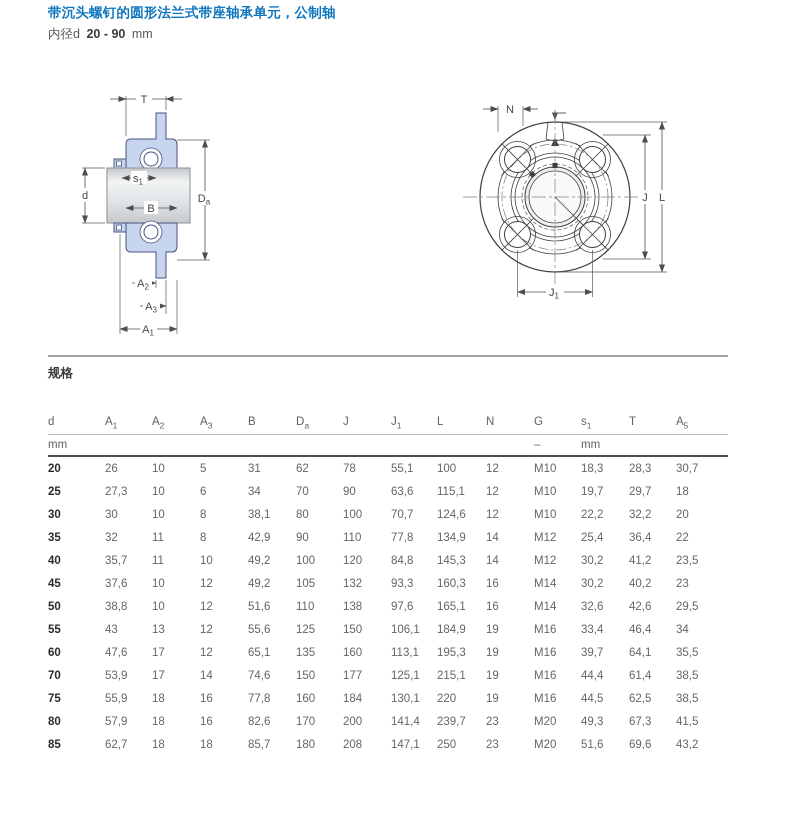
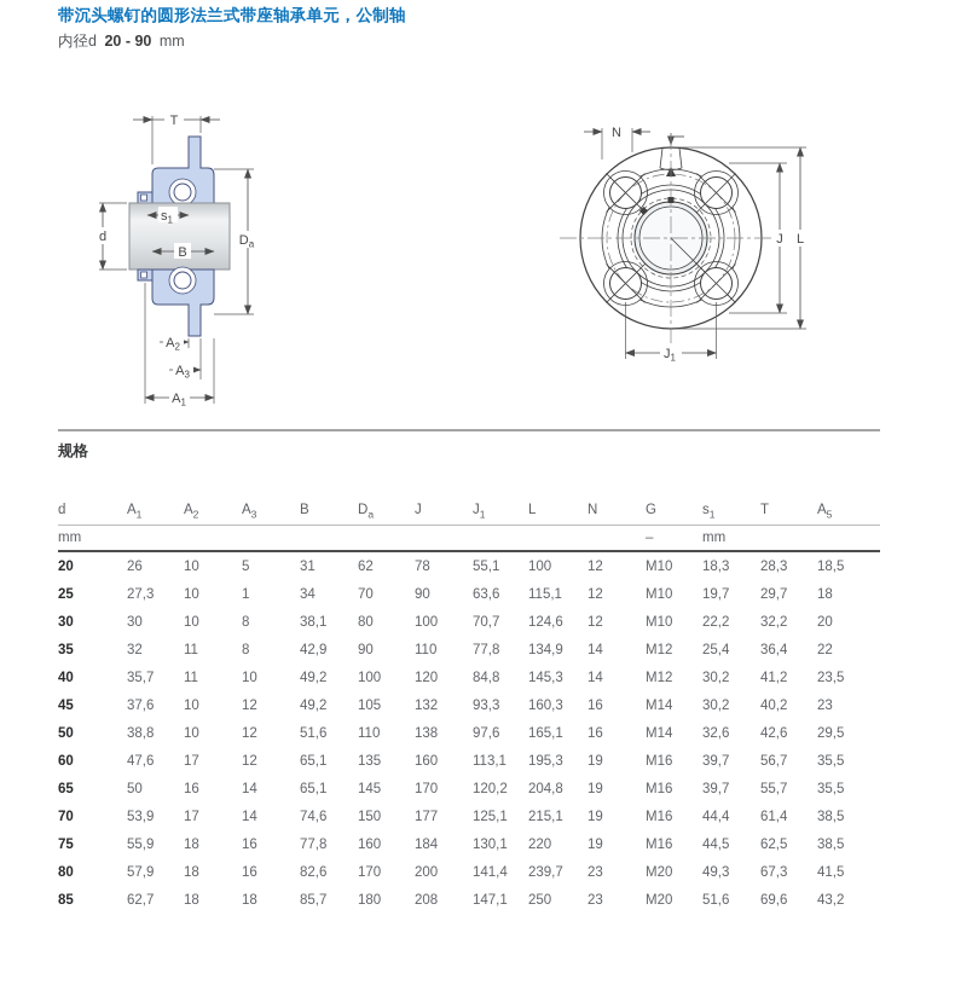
  带沉头螺钉的圆形法兰式带座轴承单元，公制轴
  内径d 20 - 90 mm
  T
  s1
  d
  B
  Da
  A2
  A3
  A1
  N
  L
  J
  J1
  规格
  d	A1	A2	A3	B	Da	J	J1	L	N	G	s1	T	A5
  mm										–	mm
- 20	26	10	5	31	62	78	55,1	100	12	M10	18,3	28,3	30,7
+ 20	26	10	5	31	62	78	55,1	100	12	M10	18,3	28,3	18,5
- 25	27,3	10	6	34	70	90	63,6	115,1	12	M10	19,7	29,7	18
+ 25	27,3	10	1	34	70	90	63,6	115,1	12	M10	19,7	29,7	18
  30	30	10	8	38,1	80	100	70,7	124,6	12	M10	22,2	32,2	20
  35	32	11	8	42,9	90	110	77,8	134,9	14	M12	25,4	36,4	22
  40	35,7	11	10	49,2	100	120	84,8	145,3	14	M12	30,2	41,2	23,5
  45	37,6	10	12	49,2	105	132	93,3	160,3	16	M14	30,2	40,2	23
  50	38,8	10	12	51,6	110	138	97,6	165,1	16	M14	32,6	42,6	29,5
- 55	43	13	12	55,6	125	150	106,1	184,9	19	M16	33,4	46,4	34
- 60	47,6	17	12	65,1	135	160	113,1	195,3	19	M16	39,7	64,1	35,5
+ 60	47,6	17	12	65,1	135	160	113,1	195,3	19	M16	39,7	56,7	35,5
+ 65	50	16	14	65,1	145	170	120,2	204,8	19	M16	39,7	55,7	35,5
  70	53,9	17	14	74,6	150	177	125,1	215,1	19	M16	44,4	61,4	38,5
  75	55,9	18	16	77,8	160	184	130,1	220	19	M16	44,5	62,5	38,5
  80	57,9	18	16	82,6	170	200	141,4	239,7	23	M20	49,3	67,3	41,5
  85	62,7	18	18	85,7	180	208	147,1	250	23	M20	51,6	69,6	43,2
